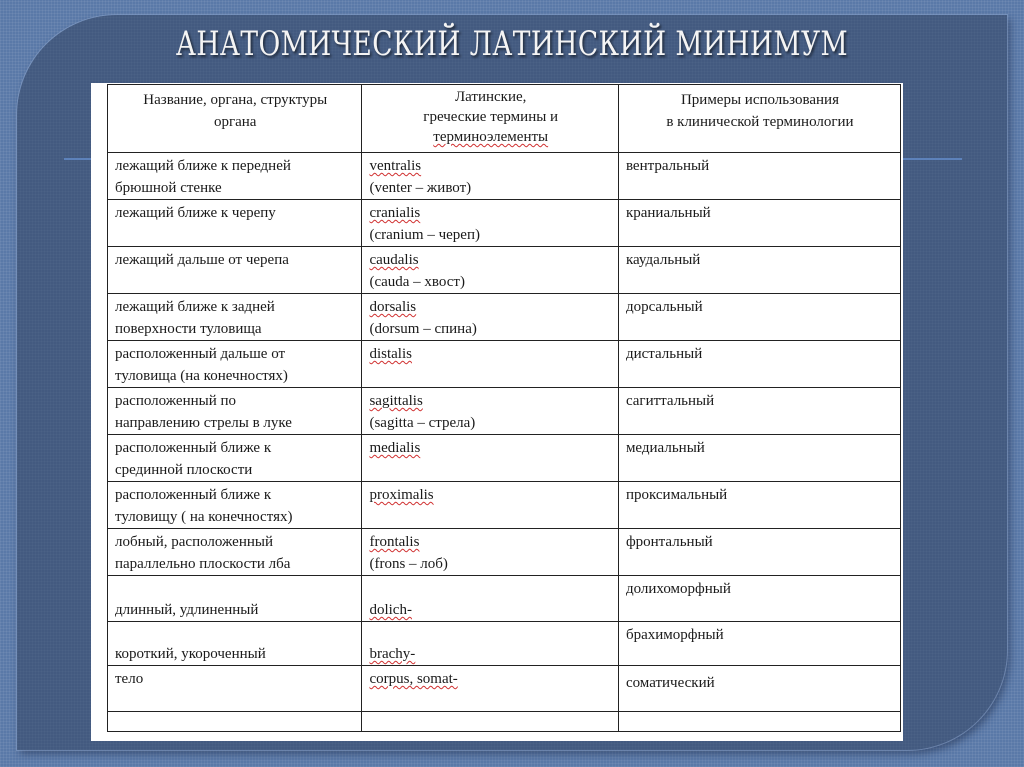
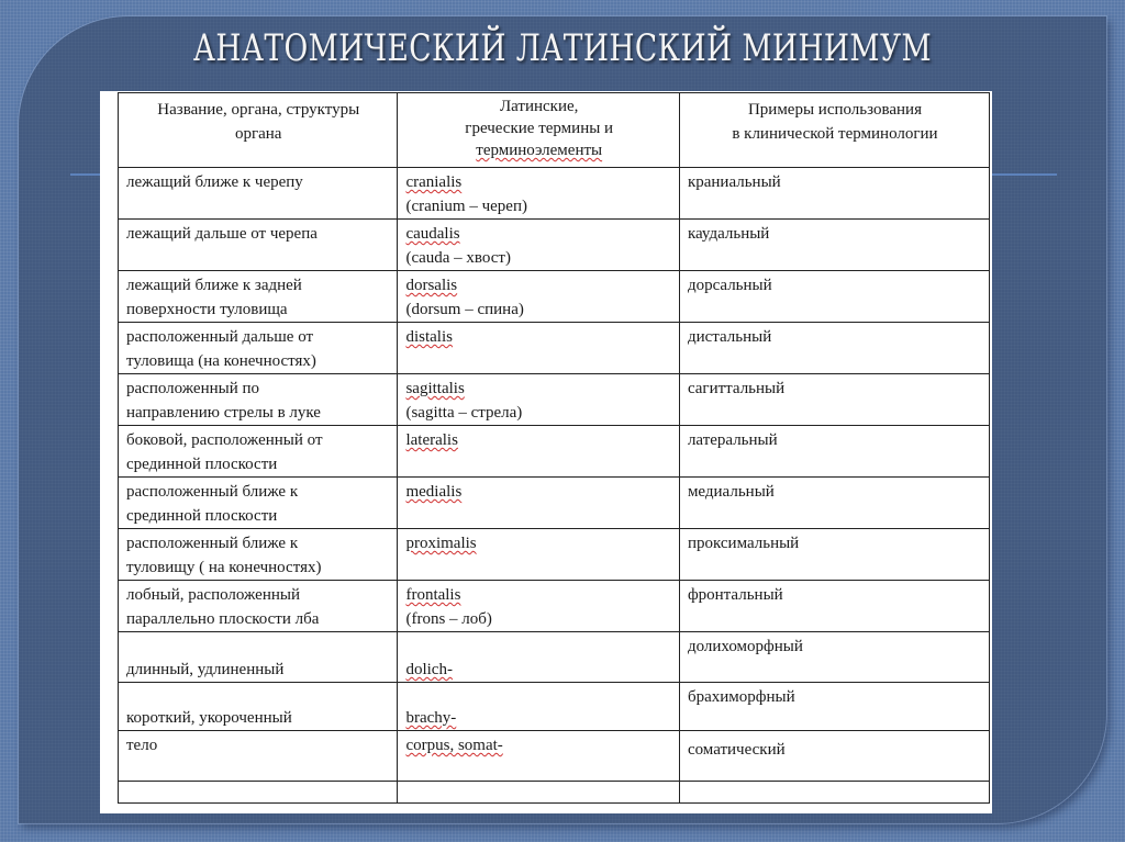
  АНАТОМИЧЕСКИЙ ЛАТИНСКИЙ МИНИМУМ
  Название, органа, структуры органа	Латинские, греческие термины и терминоэлементы	Примеры использования в клинической терминологии
- лежащий ближе к передней брюшной стенке	ventralis (venter – живот)	вентральный
  лежащий ближе к черепу	cranialis (cranium – череп)	краниальный
  лежащий дальше от черепа	caudalis (cauda – хвост)	каудальный
  лежащий ближе к задней поверхности туловища	dorsalis (dorsum – спина)	дорсальный
  расположенный дальше от туловища (на конечностях)	distalis	дистальный
  расположенный по направлению стрелы в луке	sagittalis (sagitta – стрела)	сагиттальный
+ боковой, расположенный от срединной плоскости	lateralis	латеральный
  расположенный ближе к срединной плоскости	medialis	медиальный
  расположенный ближе к туловищу ( на конечностях)	proximalis	проксимальный
  лобный, расположенный параллельно плоскости лба	frontalis (frons – лоб)	фронтальный
  длинный, удлиненный	dolich-	долихоморфный
  короткий, укороченный	brachy-	брахиморфный
  тело	corpus, somat-	соматический
